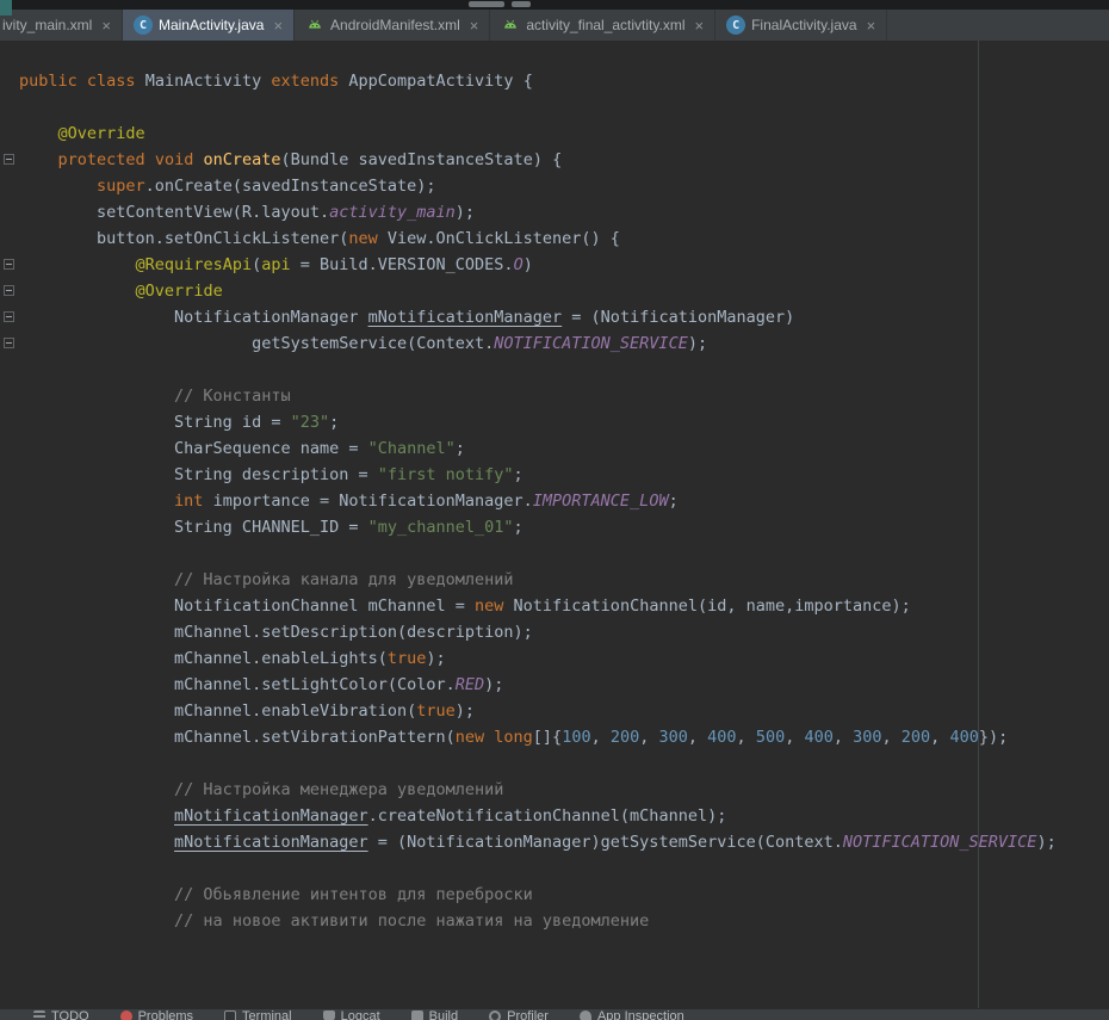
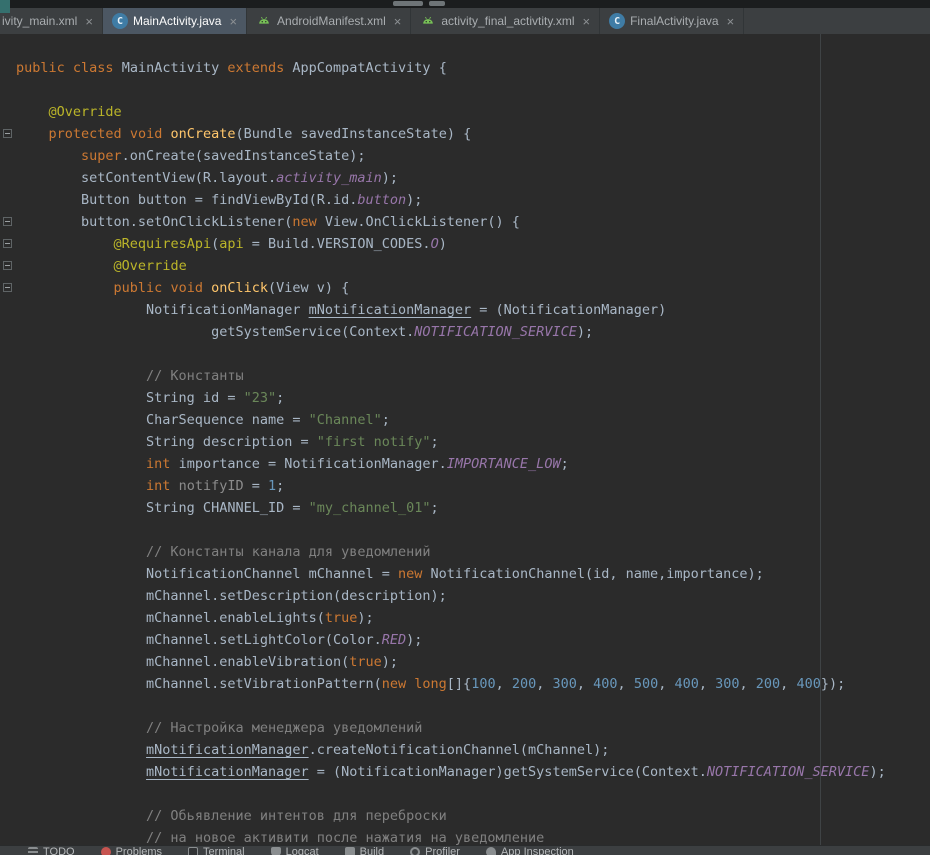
  ivity_main.xml
  ×
  C
  MainActivity.java
  ×
  AndroidManifest.xml
  ×
  activity_final_activtity.xml
  ×
  C
  FinalActivity.java
  ×
  public class MainActivity extends AppCompatActivity {
  @Override
  protected void onCreate(Bundle savedInstanceState) {
  super.onCreate(savedInstanceState);
  setContentView(R.layout.activity_main);
+ Button button = findViewById(R.id.button);
  button.setOnClickListener(new View.OnClickListener() {
  @RequiresApi(api = Build.VERSION_CODES.O)
  @Override
+ public void onClick(View v) {
  NotificationManager mNotificationManager = (NotificationManager)
  getSystemService(Context.NOTIFICATION_SERVICE);
  // Константы
  String id = "23";
  CharSequence name = "Channel";
  String description = "first notify";
  int importance = NotificationManager.IMPORTANCE_LOW;
+ int notifyID = 1;
  String CHANNEL_ID = "my_channel_01";
- // Настройка канала для уведомлений
+ // Константы канала для уведомлений
  NotificationChannel mChannel = new NotificationChannel(id, name,importance);
  mChannel.setDescription(description);
  mChannel.enableLights(true);
  mChannel.setLightColor(Color.RED);
  mChannel.enableVibration(true);
  mChannel.setVibrationPattern(new long[]{100, 200, 300, 400, 500, 400, 300, 200, 400});
  // Настройка менеджера уведомлений
  mNotificationManager.createNotificationChannel(mChannel);
  mNotificationManager = (NotificationManager)getSystemService(Context.NOTIFICATION_SERVICE);
  // Обьявление интентов для переброски
  // на новое активити после нажатия на уведомление
  TODO
  Problems
  Terminal
  Logcat
  Build
  Profiler
  App Inspection
